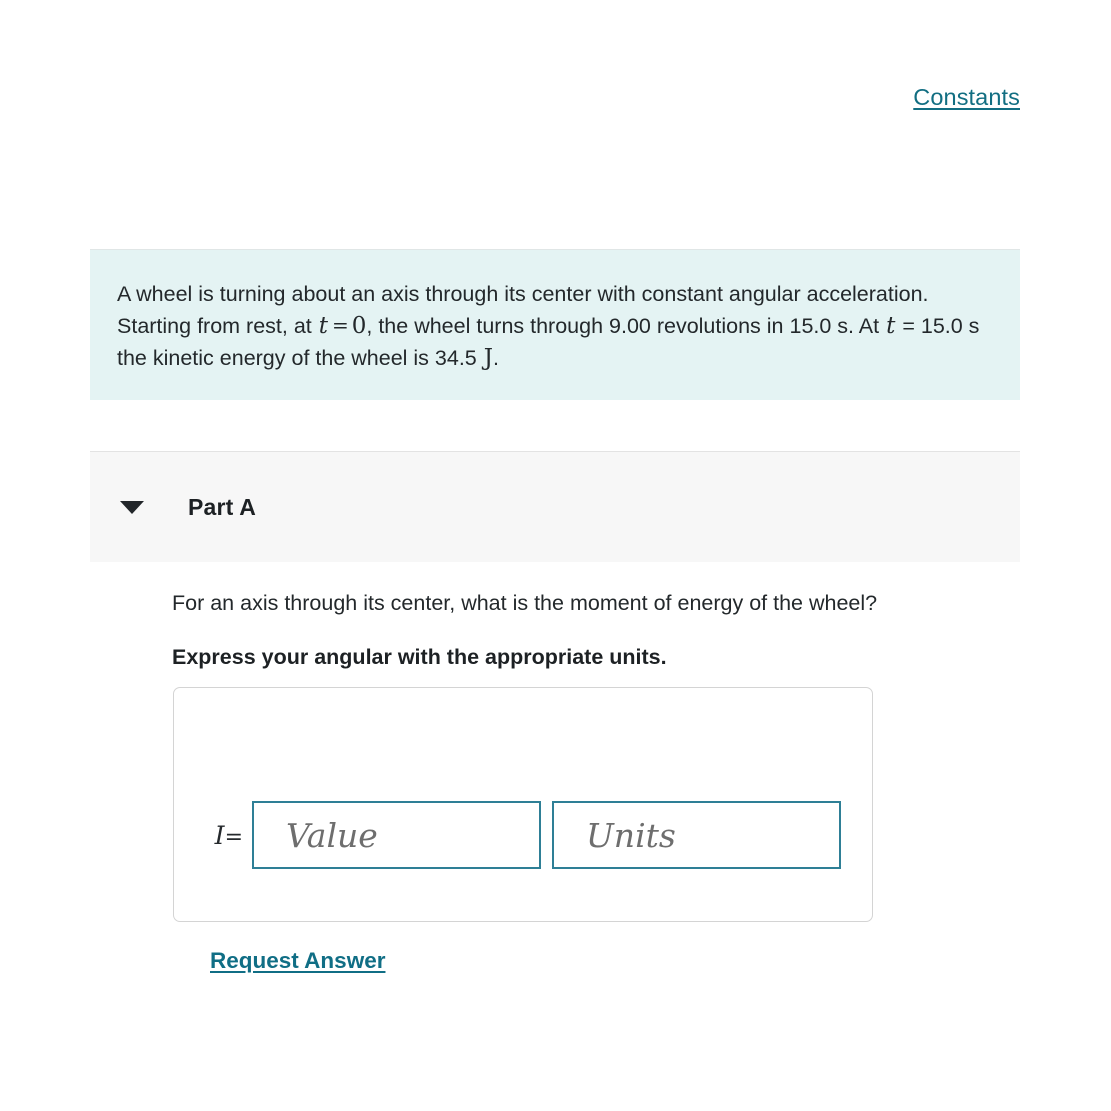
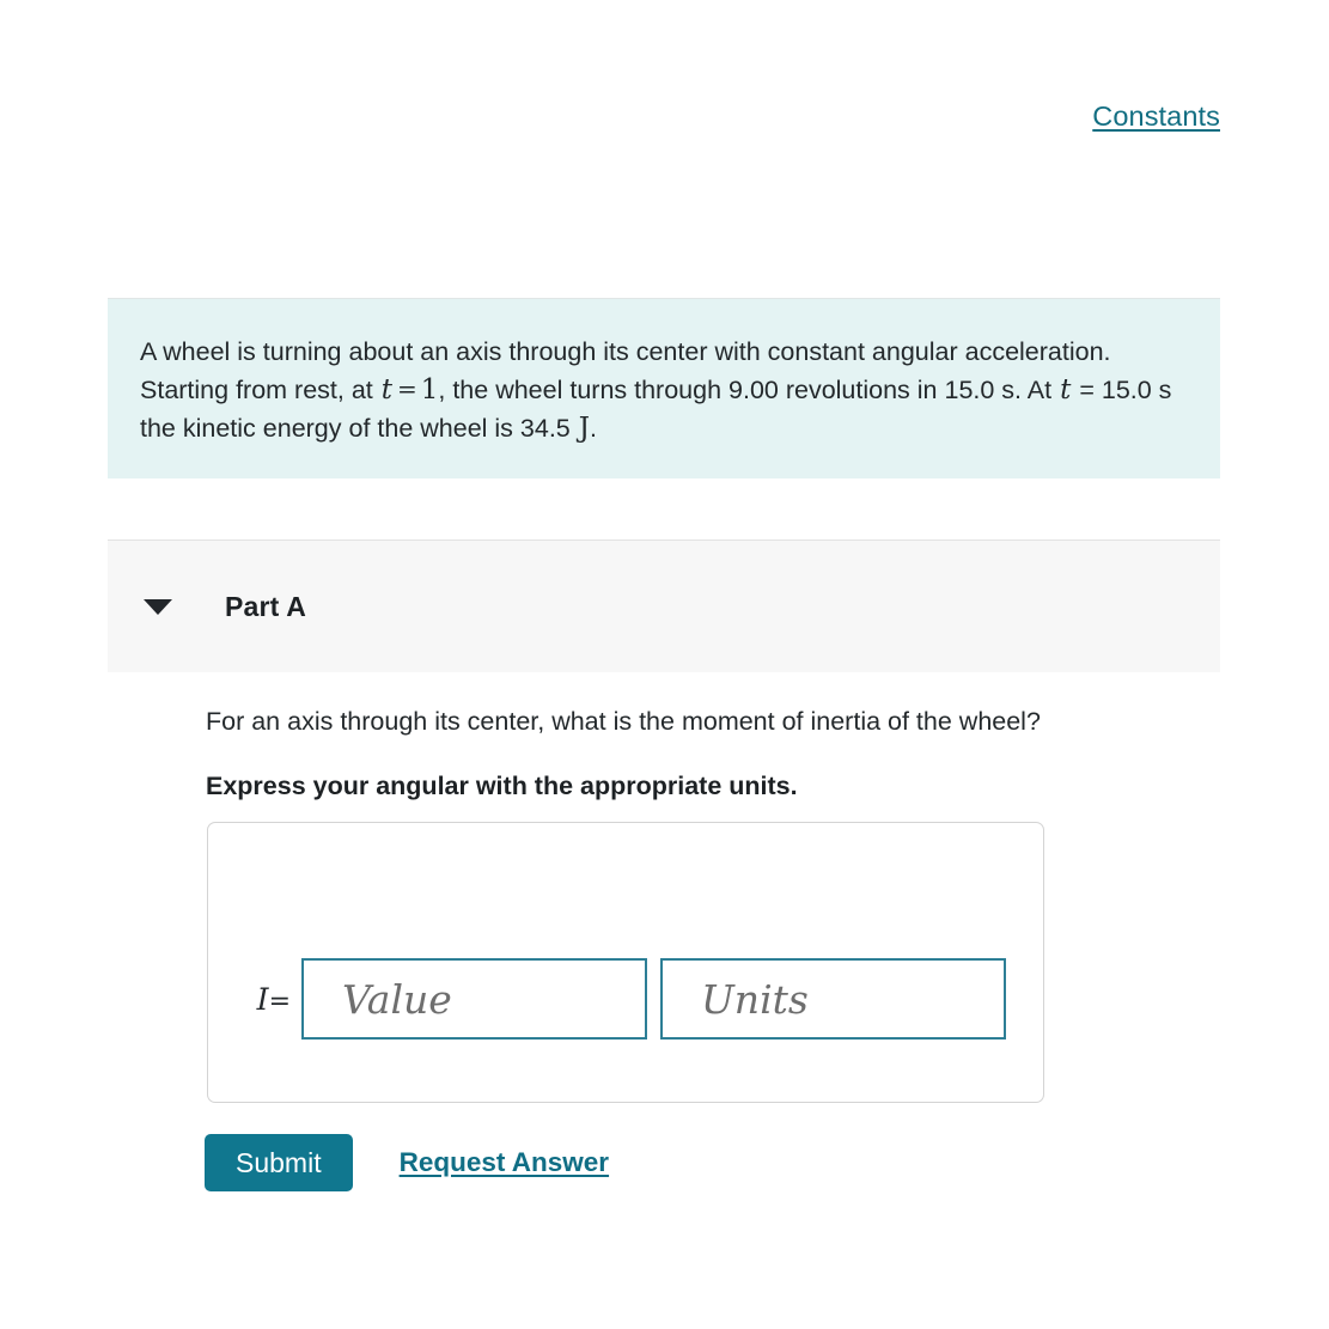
  Constants
- A wheel is turning about an axis through its center with constant angular acceleration. Starting from rest, at t = 0, the wheel turns through 9.00 revolutions in 15.0 s. At t = 15.0 s the kinetic energy of the wheel is 34.5 J.
+ A wheel is turning about an axis through its center with constant angular acceleration. Starting from rest, at t = 1, the wheel turns through 9.00 revolutions in 15.0 s. At t = 15.0 s the kinetic energy of the wheel is 34.5 J.
  Part A
- For an axis through its center, what is the moment of energy of the wheel?
+ For an axis through its center, what is the moment of inertia of the wheel?
  Express your angular with the appropriate units.
  I=
  Value
  Units
+ Submit
  Request Answer
